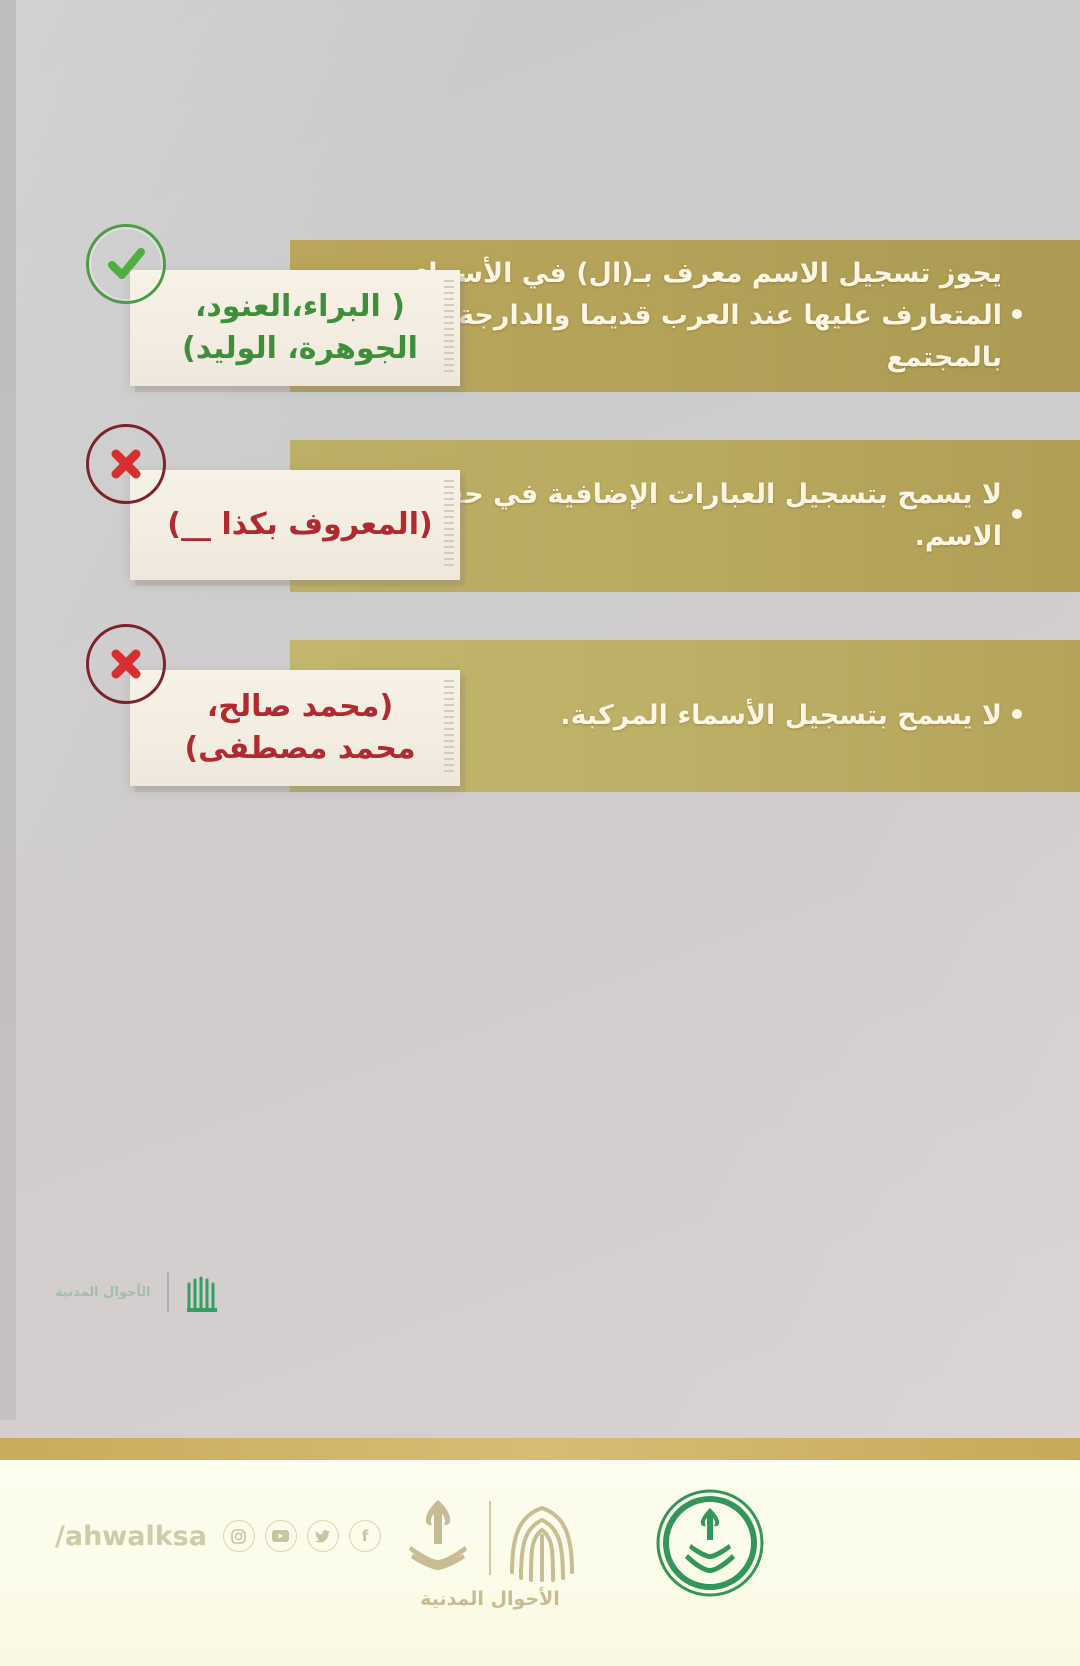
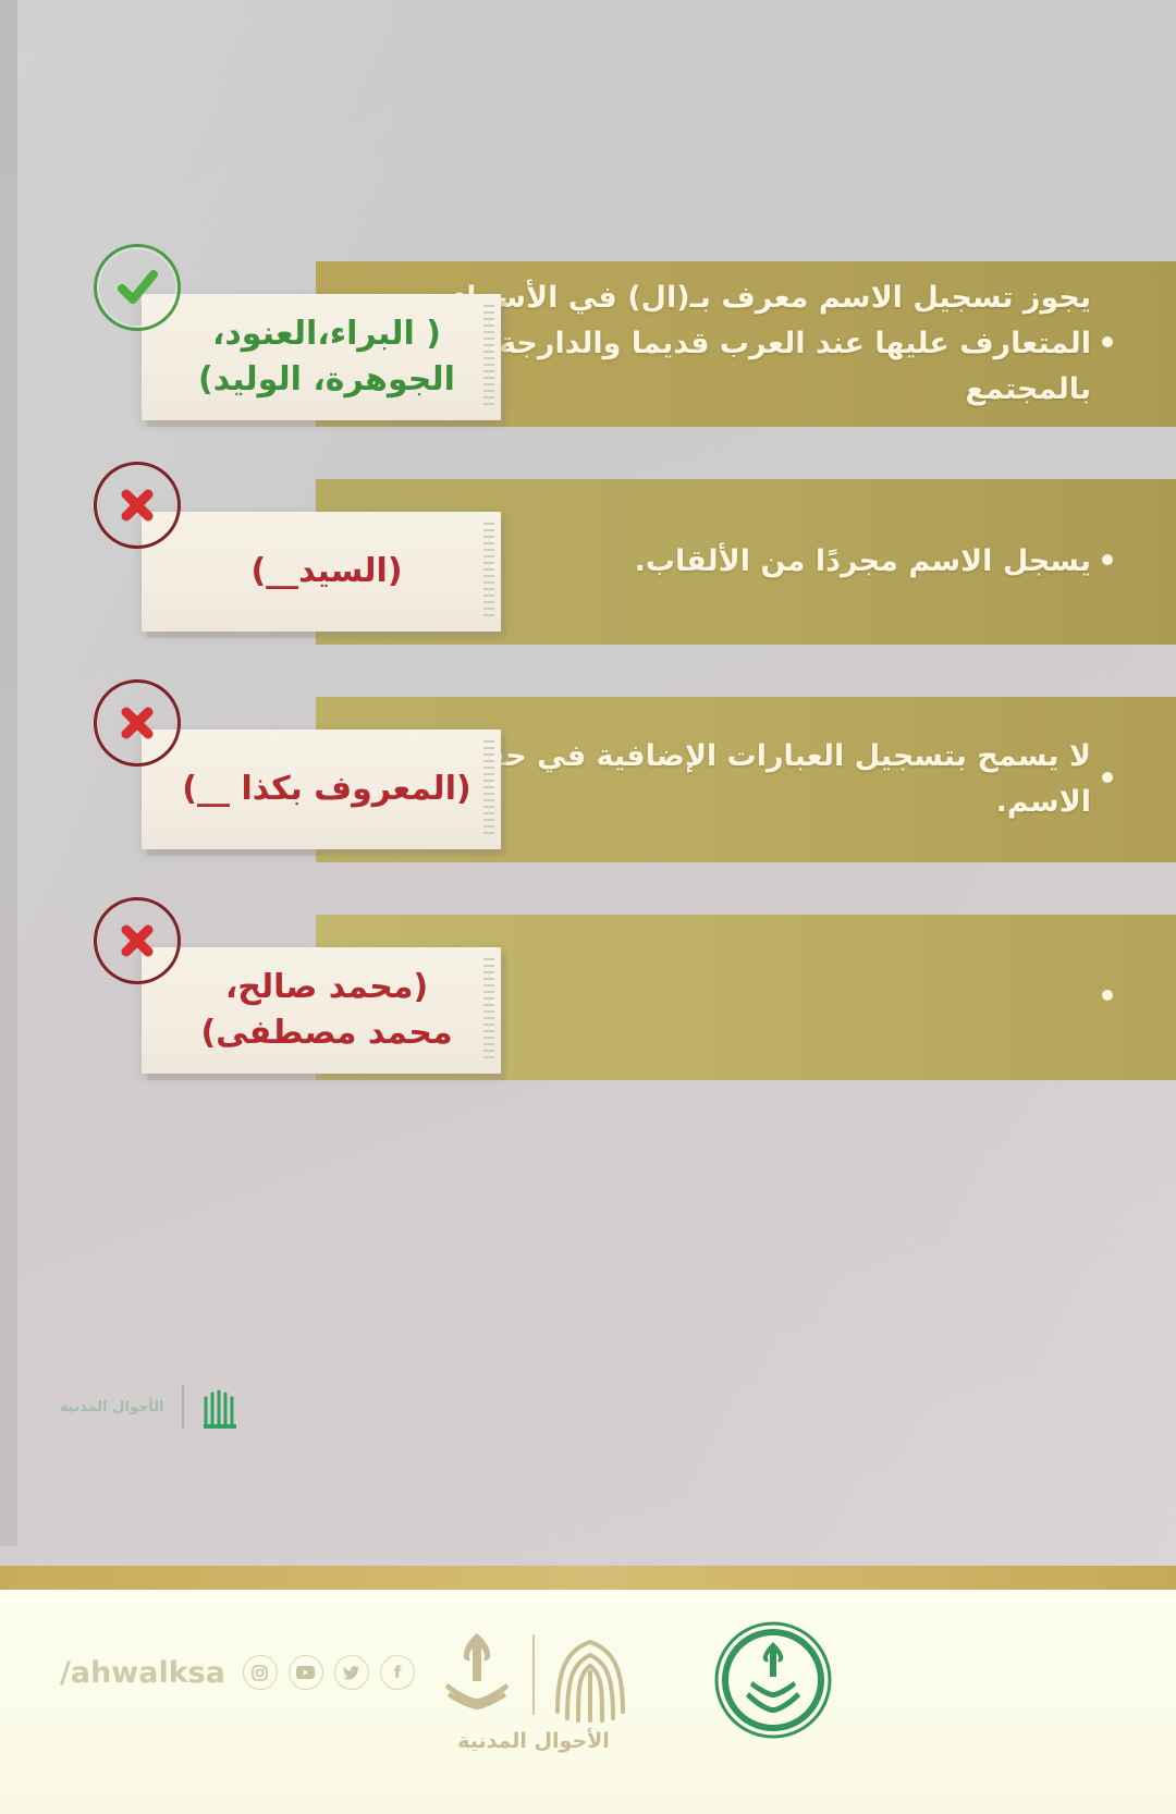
  يجوز تسجيل الاسم معرف بـ(ال) في الأس المتعارف عليها عند العرب قديما والدارجة بالمجتمع
  ( البراء،العنود، الجوهرة، الوليد)
+ يسجل الاسم مجردًا من الألقاب.
+ (السيد__)
  لا يسمح بتسجيل العبارات الإضافية في ح الاسم.
  (المعروف بكذا __)
- لا يسمح بتسجيل الأسماء المركبة.
  (محمد صالح، محمد مصطفى)
  الأحوال المدنية
  f
  /ahwalksa
  الأحوال المدنية
